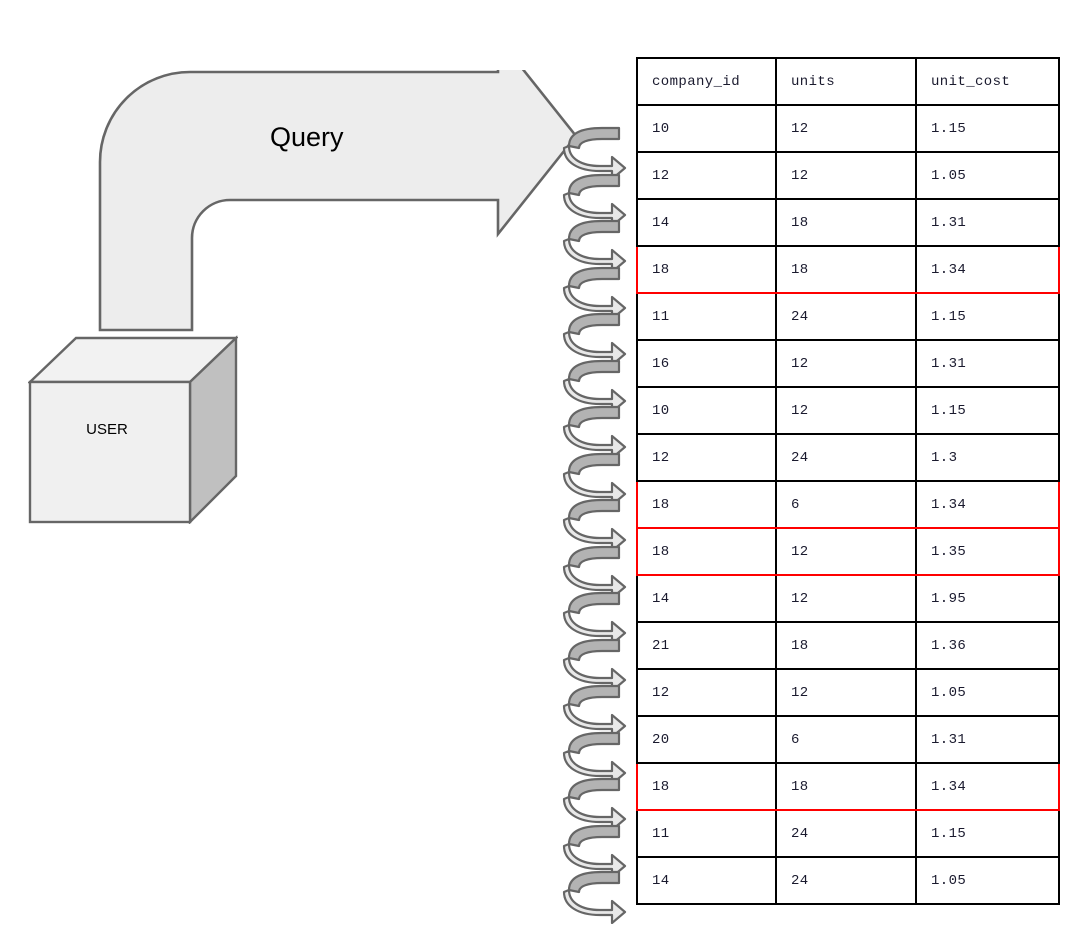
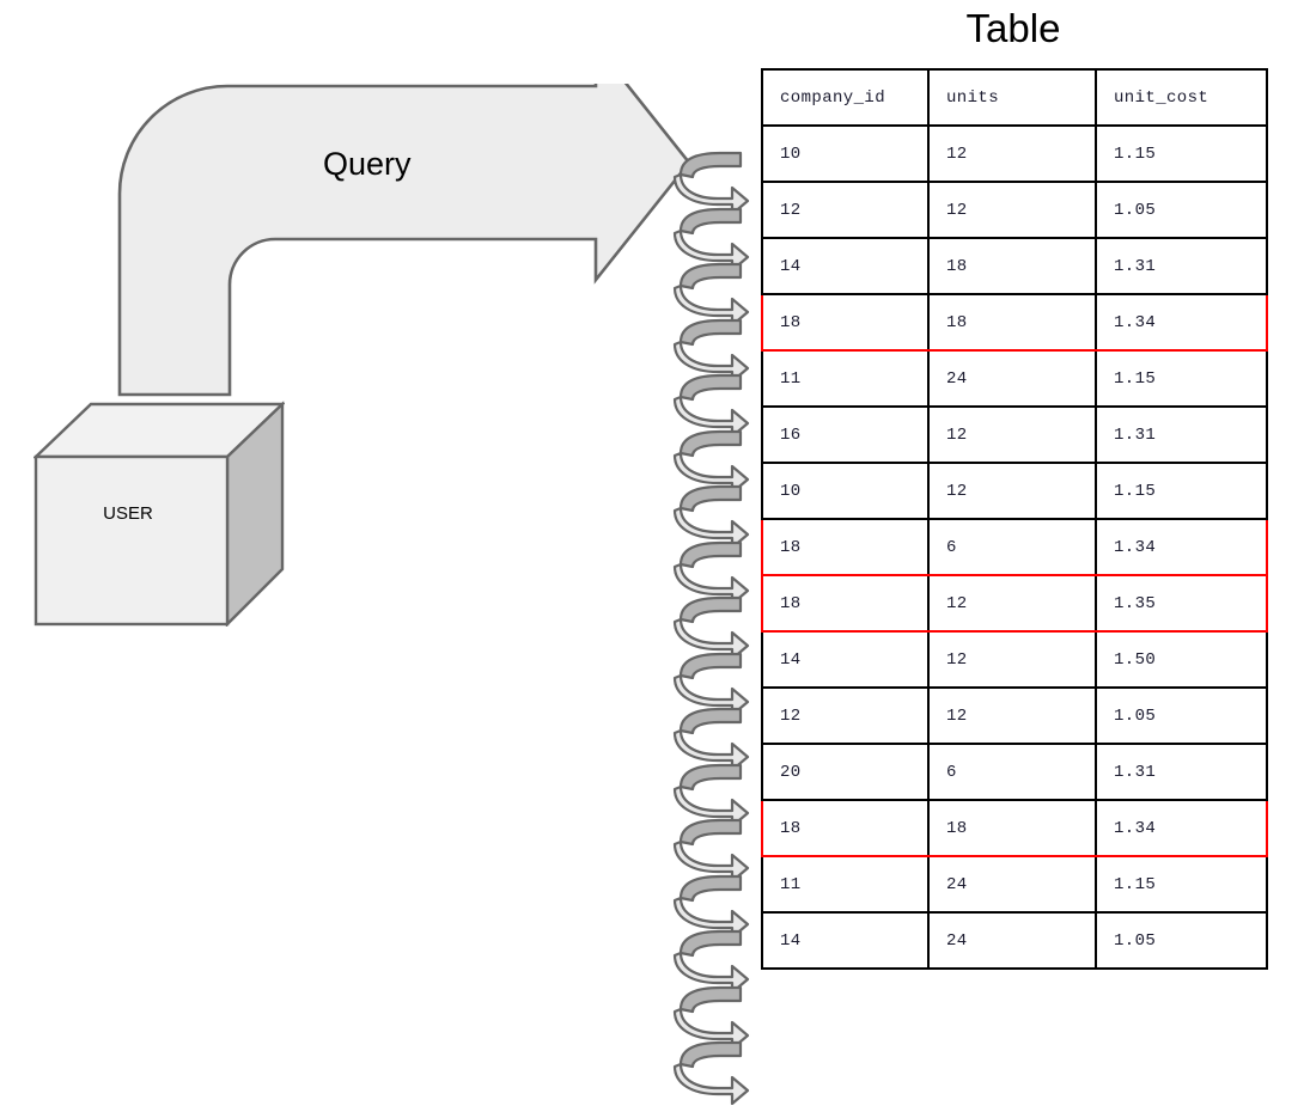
+ Table
  Query
  USER
  company_id	units	unit_cost
  10	12	1.15
  12	12	1.05
  14	18	1.31
  18	18	1.34
  11	24	1.15
  16	12	1.31
  10	12	1.15
- 12	24	1.3
  18	6	1.34
  18	12	1.35
- 14	12	1.95
+ 14	12	1.50
- 21	18	1.36
  12	12	1.05
  20	6	1.31
  18	18	1.34
  11	24	1.15
  14	24	1.05
